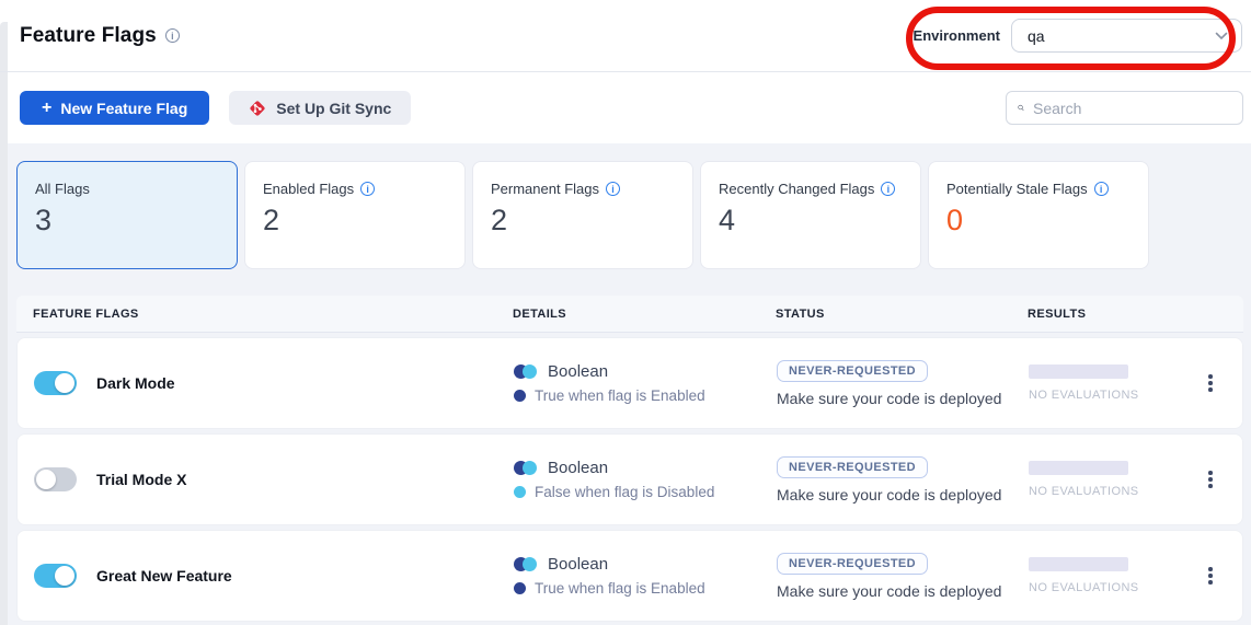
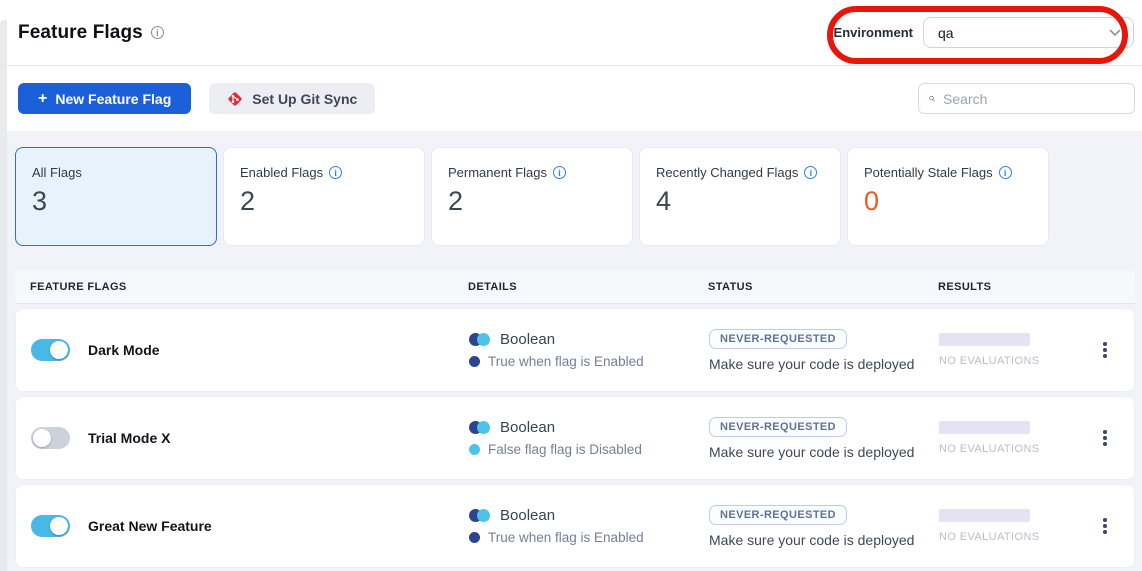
  Feature Flags
  Environment
  qa
  +
  New Feature Flag
  Set Up Git Sync
  Search
  All Flags
  3
  Enabled Flags
  2
  Permanent Flags
  2
  Recently Changed Flags
  4
  Potentially Stale Flags
  0
  FEATURE FLAGS
  DETAILS
  STATUS
  RESULTS
  Dark Mode
  Boolean
  True when flag is Enabled
  NEVER-REQUESTED
  Make sure your code is deployed
  NO EVALUATIONS
  Trial Mode X
  Boolean
- False when flag is Disabled
+ False flag flag is Disabled
  NEVER-REQUESTED
  Make sure your code is deployed
  NO EVALUATIONS
  Great New Feature
  Boolean
  True when flag is Enabled
  NEVER-REQUESTED
  Make sure your code is deployed
  NO EVALUATIONS
